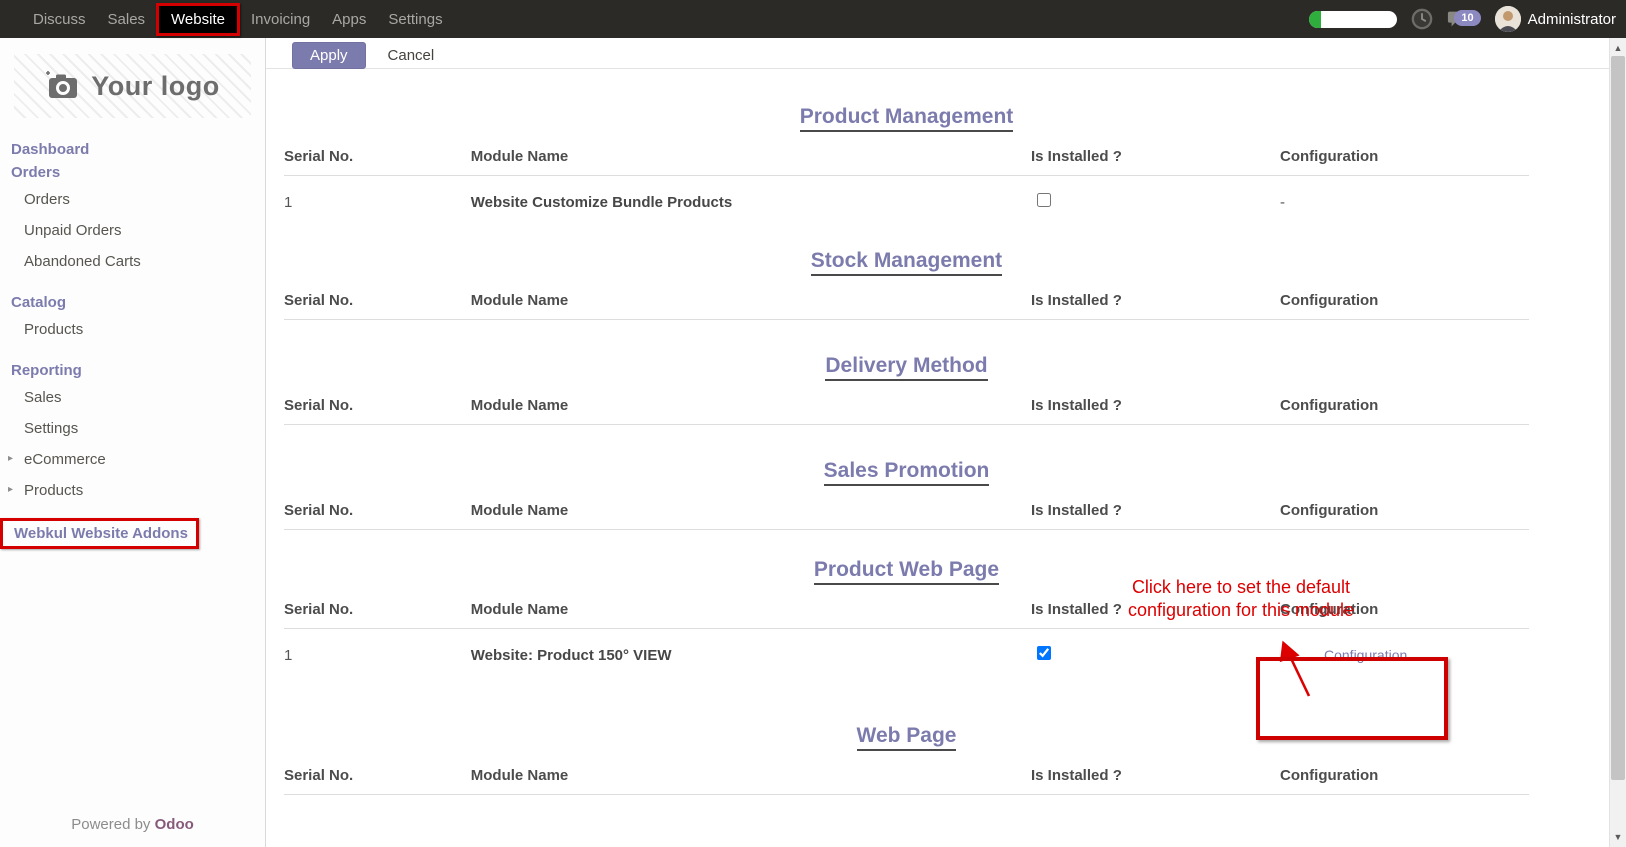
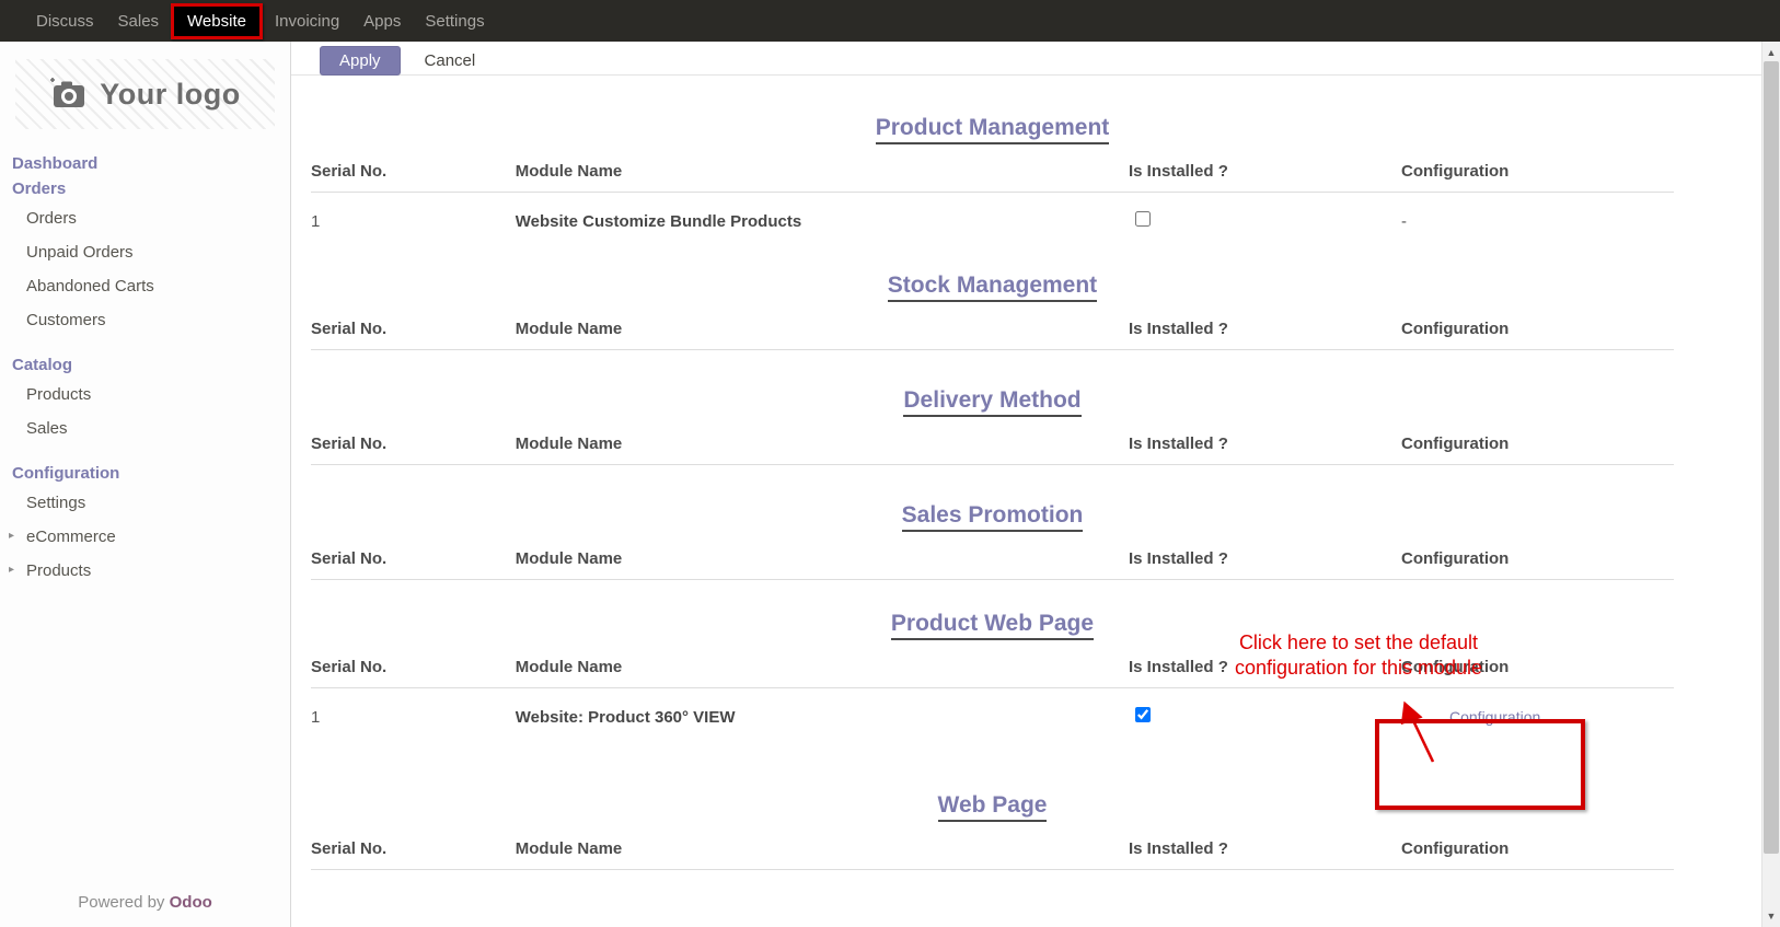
  Discuss
  Sales
  Website
  Invoicing
  Apps
  Settings
- 10
- Administrator
  Your logo
  Dashboard
  Orders
  Orders
  Unpaid Orders
  Abandoned Carts
+ Customers
  Catalog
  Products
- Reporting
  Sales
+ Configuration
  Settings
  ▸
  eCommerce
  ▸
  Products
- Webkul Website Addons
  Powered by Odoo
  Apply
  Cancel
  Product Management
  Serial No.	Module Name	Is Installed ?	Configuration
  1	Website Customize Bundle Products		-
  Stock Management
  Serial No.	Module Name	Is Installed ?	Configuration
  Delivery Method
  Serial No.	Module Name	Is Installed ?	Configuration
  Sales Promotion
  Serial No.	Module Name	Is Installed ?	Configuration
  Product Web Page
  Serial No.	Module Name	Is Installed ?	Configuration
- 1	Website: Product 150° VIEW		Configuration
+ 1	Website: Product 360° VIEW		Configuration
  Web Page
  Serial No.	Module Name	Is Installed ?	Configuration
  Click here to set the default
  configuration for this module
  ▲
  ▼
